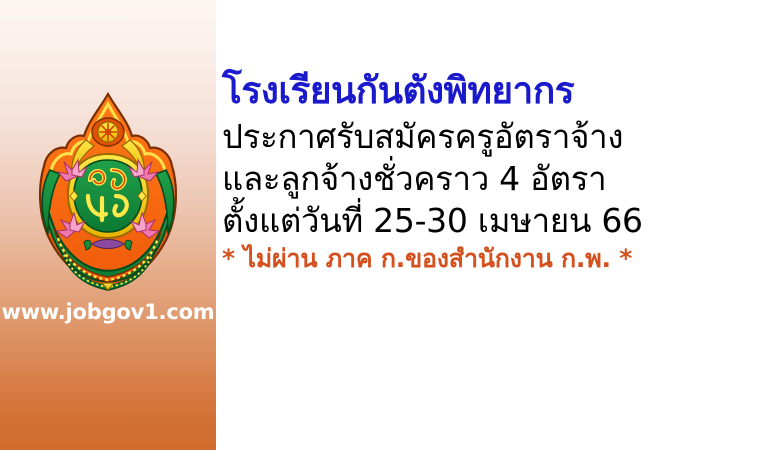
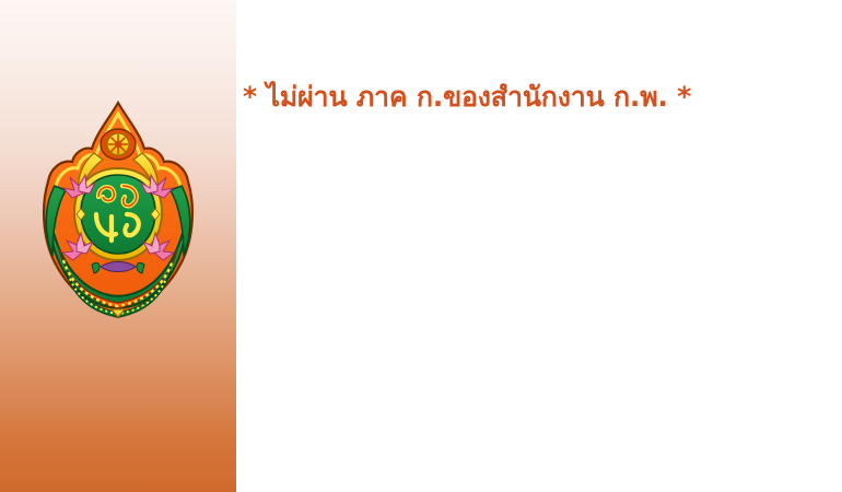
- www.jobgov1.com
- โรงเรียนกันตังพิทยากร
- ประกาศรับสมัครครูอัตราจ้าง
- และลูกจ้างชั่วคราว 4 อัตรา
- ตั้งแต่วันที่ 25-30 เมษายน 66
  * ไม่ผ่าน ภาค ก.ของสำนักงาน ก.พ. *
